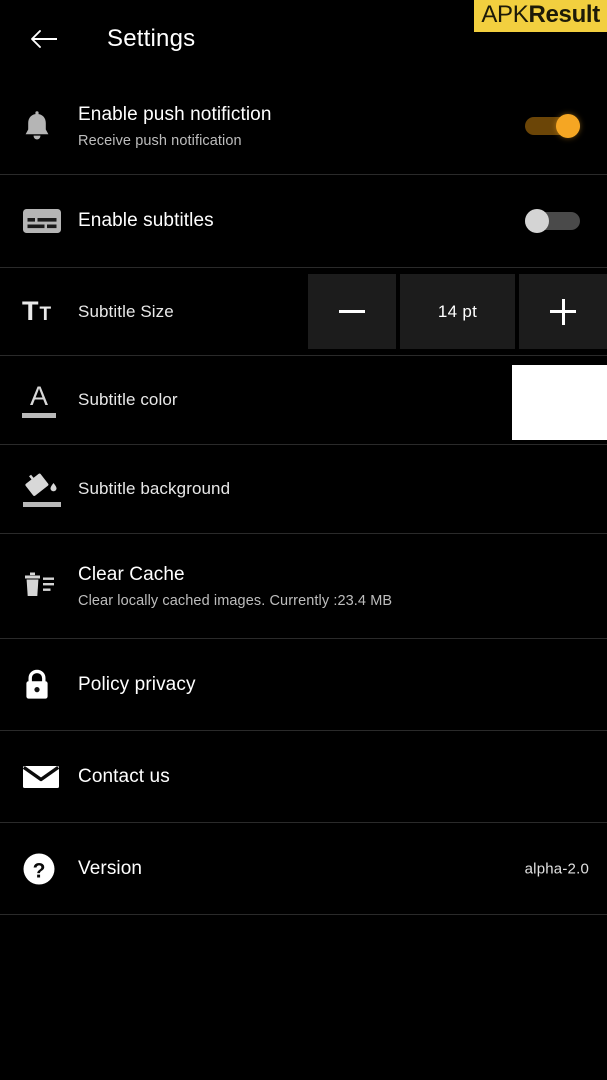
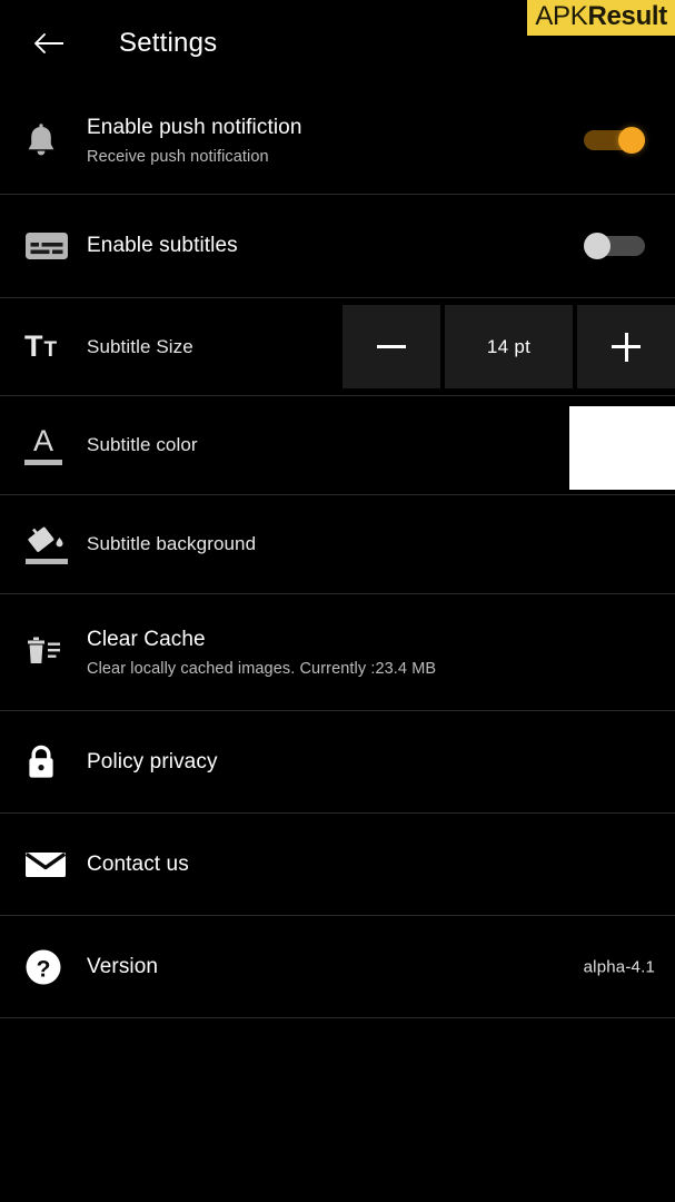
  APKResult
  Settings
  Enable push notifiction
  Receive push notification
  Enable subtitles
  T
  T
  Subtitle Size
  14 pt
  A
  Subtitle color
  Subtitle background
  Clear Cache
  Clear locally cached images. Currently :23.4 MB
  Policy privacy
  Contact us
  ?
  Version
- alpha-2.0
+ alpha-4.1
